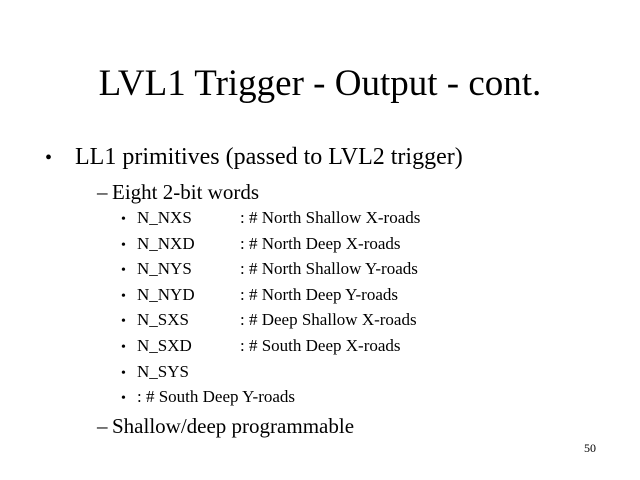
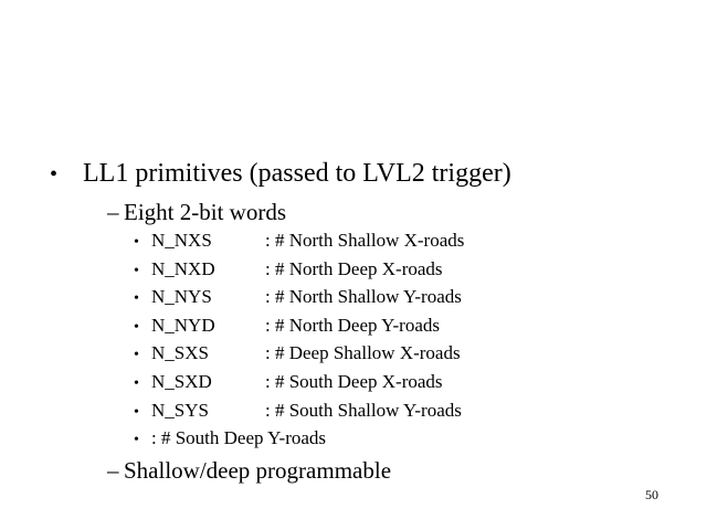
- LVL1 Trigger - Output - cont.
  •
  LL1 primitives (passed to LVL2 trigger)
  –
  Eight 2-bit words
  •
  N_NXS
  : # North Shallow X-roads
  •
  N_NXD
  : # North Deep X-roads
  •
  N_NYS
  : # North Shallow Y-roads
  •
  N_NYD
  : # North Deep Y-roads
  •
  N_SXS
  : # Deep Shallow X-roads
  •
  N_SXD
  : # South Deep X-roads
  •
  N_SYS
+ : # South Shallow Y-roads
  •
  : # South Deep Y-roads
  –
  Shallow/deep programmable
  50
